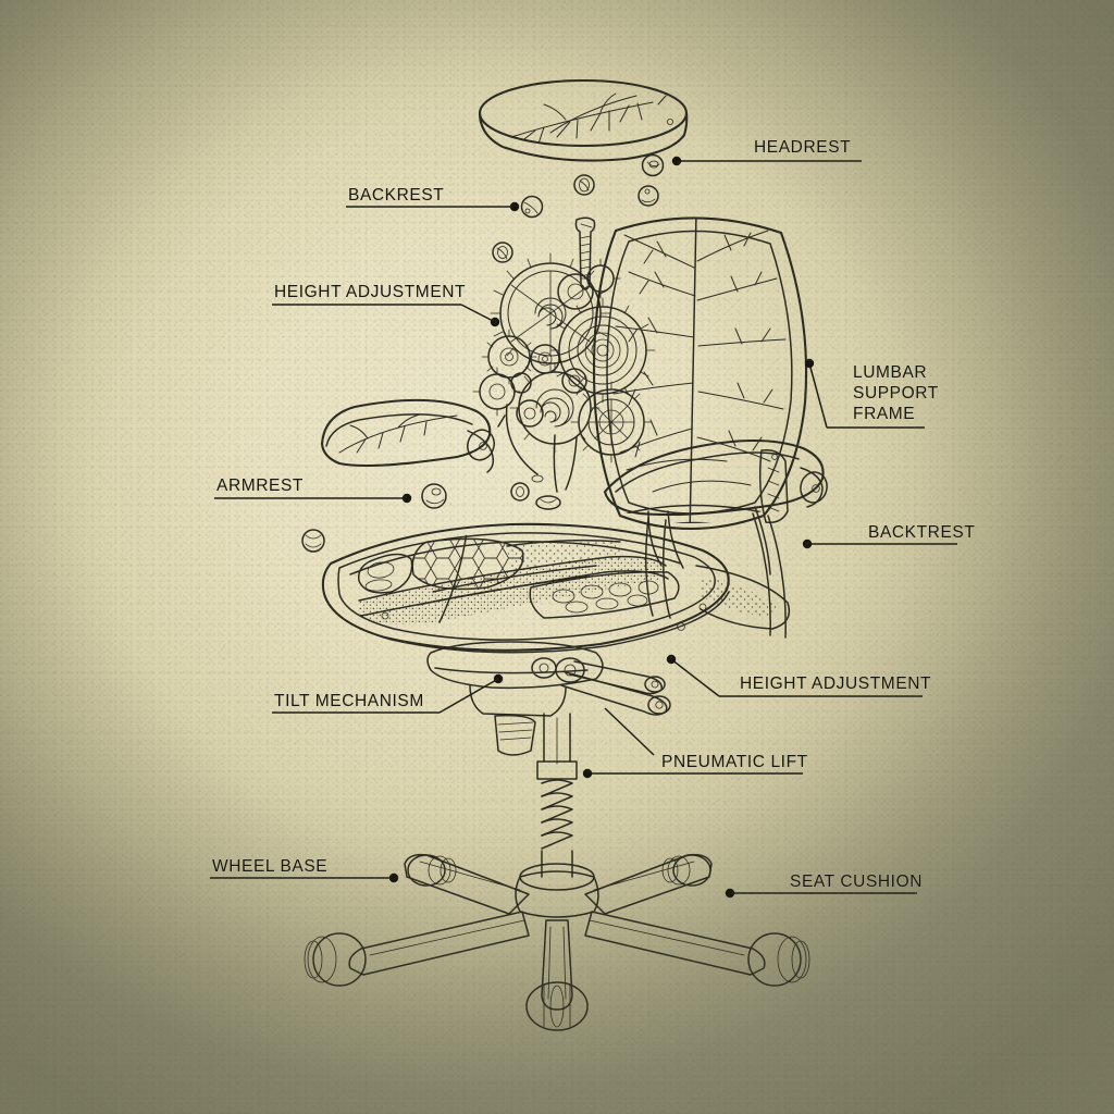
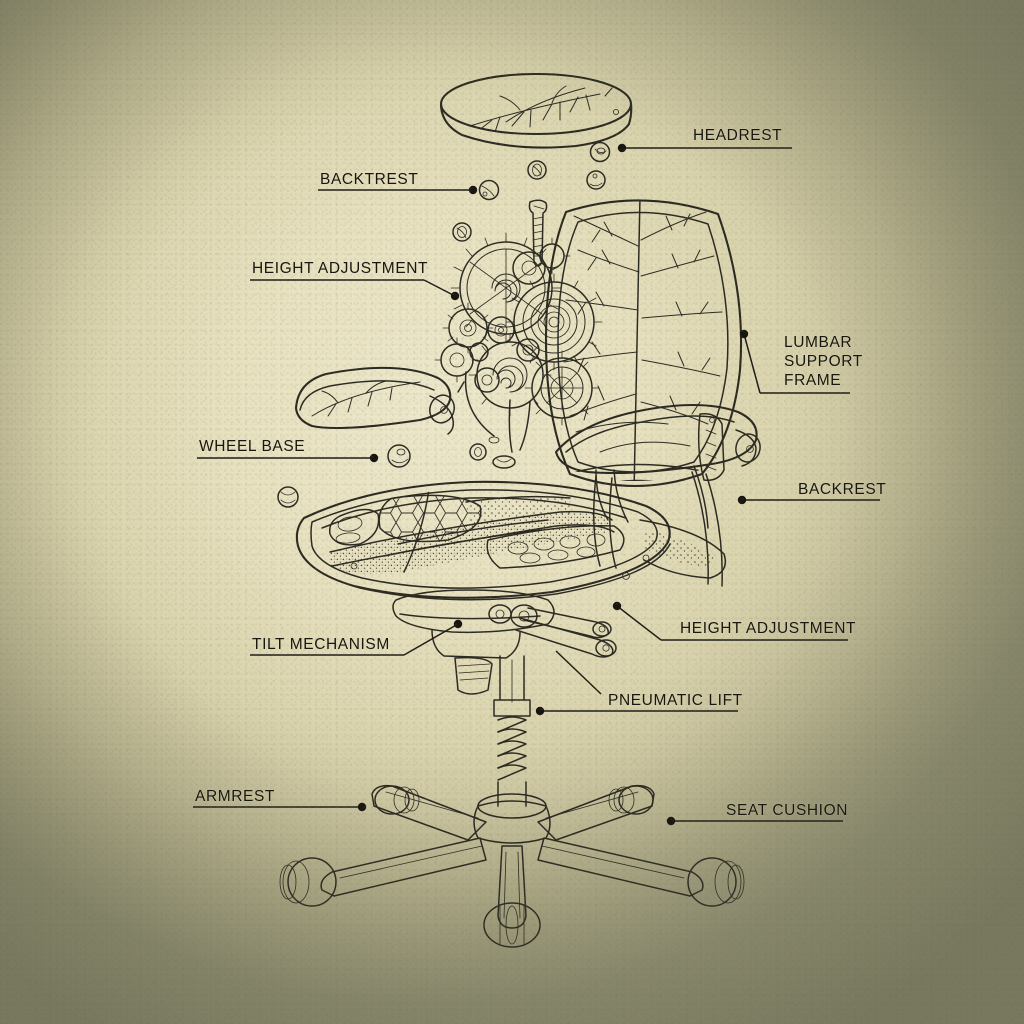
  HEADREST
- BACKREST
+ BACKTREST
  HEIGHT ADJUSTMENT
  LUMBAR
  SUPPORT
  FRAME
- ARMREST
+ WHEEL BASE
- BACKTREST
+ BACKREST
  HEIGHT ADJUSTMENT
  TILT MECHANISM
  PNEUMATIC LIFT
- WHEEL BASE
+ ARMREST
  SEAT CUSHION
